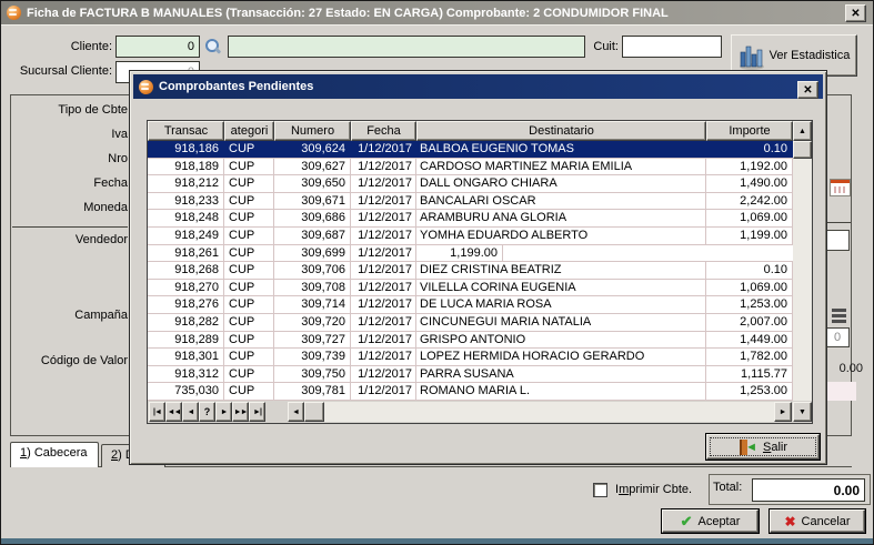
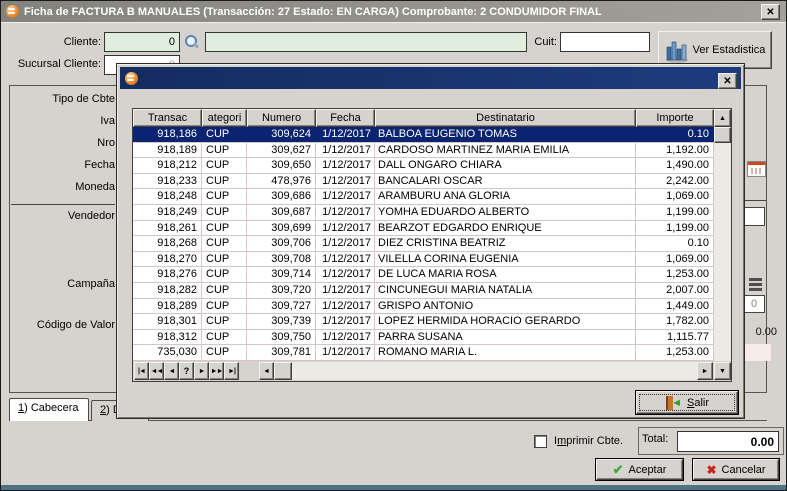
  Ficha de FACTURA B MANUALES (Transacción: 27 Estado: EN CARGA) Comprobante: 2 CONDUMIDOR FINAL
  ✕
  Cliente:
  0
  Cuit:
  Ver Estadistica
  Sucursal Cliente:
  Tipo de Cbte
  Iva
  Nro
  Fecha
  Moneda
  Vendedor
  Campaña
  Código de Valor
  0
  0.00
  1) Cabecera
  Imprimir Cbte.
  Total:
  0.00
  ✔
  Aceptar
  ✖
  Cancelar
- Comprobantes Pendientes
  ✕
  Transac
  ategori
  Numero
  Fecha
  Destinatario
  Importe
  918,186
  CUP
  309,624
  1/12/2017
  BALBOA EUGENIO TOMAS
  0.10
  918,189
  CUP
  309,627
  1/12/2017
  CARDOSO MARTINEZ MARIA EMILIA
  1,192.00
  918,212
  CUP
  309,650
  1/12/2017
  DALL ONGARO CHIARA
  1,490.00
  918,233
  CUP
- 309,671
+ 478,976
  1/12/2017
  BANCALARI OSCAR
  2,242.00
  918,248
  CUP
  309,686
  1/12/2017
  ARAMBURU ANA GLORIA
  1,069.00
  918,249
  CUP
  309,687
  1/12/2017
  YOMHA EDUARDO ALBERTO
  1,199.00
  918,261
  CUP
  309,699
  1/12/2017
+ BEARZOT EDGARDO ENRIQUE
  1,199.00
  918,268
  CUP
  309,706
  1/12/2017
  DIEZ CRISTINA BEATRIZ
  0.10
  918,270
  CUP
  309,708
  1/12/2017
  VILELLA CORINA EUGENIA
  1,069.00
  918,276
  CUP
  309,714
  1/12/2017
  DE LUCA MARIA ROSA
  1,253.00
  918,282
  CUP
  309,720
  1/12/2017
  CINCUNEGUI MARIA NATALIA
  2,007.00
  918,289
  CUP
  309,727
  1/12/2017
  GRISPO ANTONIO
  1,449.00
  918,301
  CUP
  309,739
  1/12/2017
  LOPEZ HERMIDA HORACIO GERARDO
  1,782.00
  918,312
  CUP
  309,750
  1/12/2017
  PARRA SUSANA
  1,115.77
  735,030
  CUP
  309,781
  1/12/2017
  ROMANO MARIA L.
  1,253.00
  ?
  ◄
  Salir
